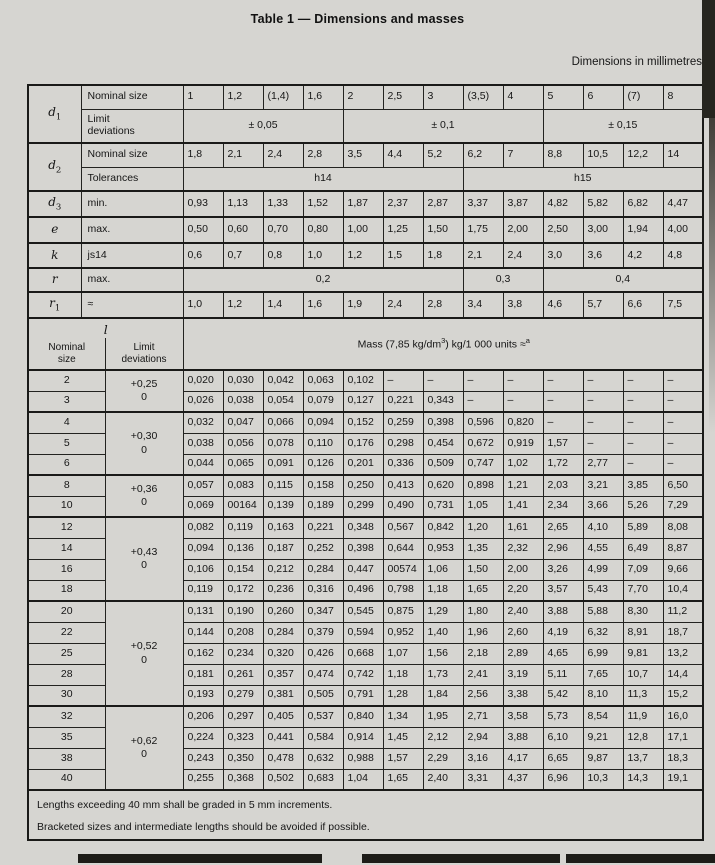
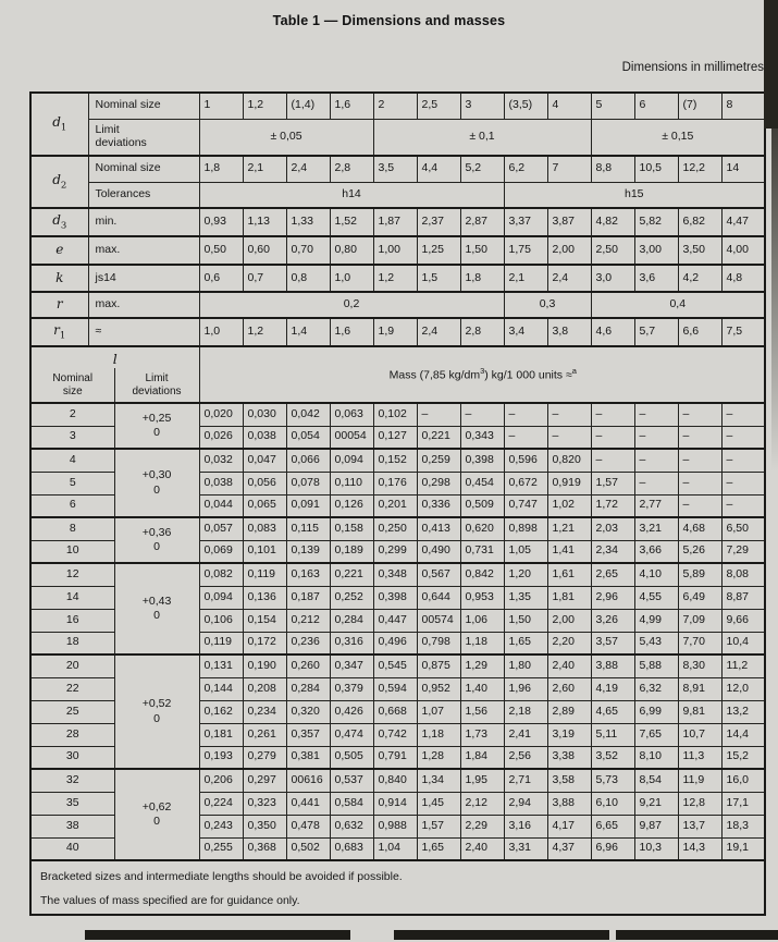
  Table 1 — Dimensions and masses
  Dimensions in millimetres
  d1	Nominal size	1	1,2	(1,4)	1,6	2	2,5	3	(3,5)	4	5	6	(7)	8
  Limitdeviations	± 0,05	± 0,1	± 0,15
  d2	Nominal size	1,8	2,1	2,4	2,8	3,5	4,4	5,2	6,2	7	8,8	10,5	12,2	14
  Tolerances	h14	h15
  d3	min.	0,93	1,13	1,33	1,52	1,87	2,37	2,87	3,37	3,87	4,82	5,82	6,82	4,47
- e	max.	0,50	0,60	0,70	0,80	1,00	1,25	1,50	1,75	2,00	2,50	3,00	1,94	4,00
+ e	max.	0,50	0,60	0,70	0,80	1,00	1,25	1,50	1,75	2,00	2,50	3,00	3,50	4,00
  k	js14	0,6	0,7	0,8	1,0	1,2	1,5	1,8	2,1	2,4	3,0	3,6	4,2	4,8
  r	max.	0,2	0,3	0,4
  r1	≈	1,0	1,2	1,4	1,6	1,9	2,4	2,8	3,4	3,8	4,6	5,7	6,6	7,5
  l	Mass (7,85 kg/dm3) kg/1 000 units ≈a
  Nominalsize	Limitdeviations
  2	+0,250	0,020	0,030	0,042	0,063	0,102	–	–	–	–	–	–	–	–
- 3	0,026	0,038	0,054	0,079	0,127	0,221	0,343	–	–	–	–	–	–
+ 3	0,026	0,038	0,054	00054	0,127	0,221	0,343	–	–	–	–	–	–
  4	+0,300	0,032	0,047	0,066	0,094	0,152	0,259	0,398	0,596	0,820	–	–	–	–
  5	0,038	0,056	0,078	0,110	0,176	0,298	0,454	0,672	0,919	1,57	–	–	–
  6	0,044	0,065	0,091	0,126	0,201	0,336	0,509	0,747	1,02	1,72	2,77	–	–
- 8	+0,360	0,057	0,083	0,115	0,158	0,250	0,413	0,620	0,898	1,21	2,03	3,21	3,85	6,50
+ 8	+0,360	0,057	0,083	0,115	0,158	0,250	0,413	0,620	0,898	1,21	2,03	3,21	4,68	6,50
- 10	0,069	00164	0,139	0,189	0,299	0,490	0,731	1,05	1,41	2,34	3,66	5,26	7,29
+ 10	0,069	0,101	0,139	0,189	0,299	0,490	0,731	1,05	1,41	2,34	3,66	5,26	7,29
  12	+0,430	0,082	0,119	0,163	0,221	0,348	0,567	0,842	1,20	1,61	2,65	4,10	5,89	8,08
- 14	0,094	0,136	0,187	0,252	0,398	0,644	0,953	1,35	2,32	2,96	4,55	6,49	8,87
+ 14	0,094	0,136	0,187	0,252	0,398	0,644	0,953	1,35	1,81	2,96	4,55	6,49	8,87
  16	0,106	0,154	0,212	0,284	0,447	00574	1,06	1,50	2,00	3,26	4,99	7,09	9,66
  18	0,119	0,172	0,236	0,316	0,496	0,798	1,18	1,65	2,20	3,57	5,43	7,70	10,4
  20	+0,520	0,131	0,190	0,260	0,347	0,545	0,875	1,29	1,80	2,40	3,88	5,88	8,30	11,2
- 22	0,144	0,208	0,284	0,379	0,594	0,952	1,40	1,96	2,60	4,19	6,32	8,91	18,7
+ 22	0,144	0,208	0,284	0,379	0,594	0,952	1,40	1,96	2,60	4,19	6,32	8,91	12,0
  25	0,162	0,234	0,320	0,426	0,668	1,07	1,56	2,18	2,89	4,65	6,99	9,81	13,2
  28	0,181	0,261	0,357	0,474	0,742	1,18	1,73	2,41	3,19	5,11	7,65	10,7	14,4
- 30	0,193	0,279	0,381	0,505	0,791	1,28	1,84	2,56	3,38	5,42	8,10	11,3	15,2
+ 30	0,193	0,279	0,381	0,505	0,791	1,28	1,84	2,56	3,38	3,52	8,10	11,3	15,2
- 32	+0,620	0,206	0,297	0,405	0,537	0,840	1,34	1,95	2,71	3,58	5,73	8,54	11,9	16,0
+ 32	+0,620	0,206	0,297	00616	0,537	0,840	1,34	1,95	2,71	3,58	5,73	8,54	11,9	16,0
  35	0,224	0,323	0,441	0,584	0,914	1,45	2,12	2,94	3,88	6,10	9,21	12,8	17,1
  38	0,243	0,350	0,478	0,632	0,988	1,57	2,29	3,16	4,17	6,65	9,87	13,7	18,3
  40	0,255	0,368	0,502	0,683	1,04	1,65	2,40	3,31	4,37	6,96	10,3	14,3	19,1
- Lengths exceeding 40 mm shall be graded in 5 mm increments.
  Bracketed sizes and intermediate lengths should be avoided if possible.
+ The values of mass specified are for guidance only.
